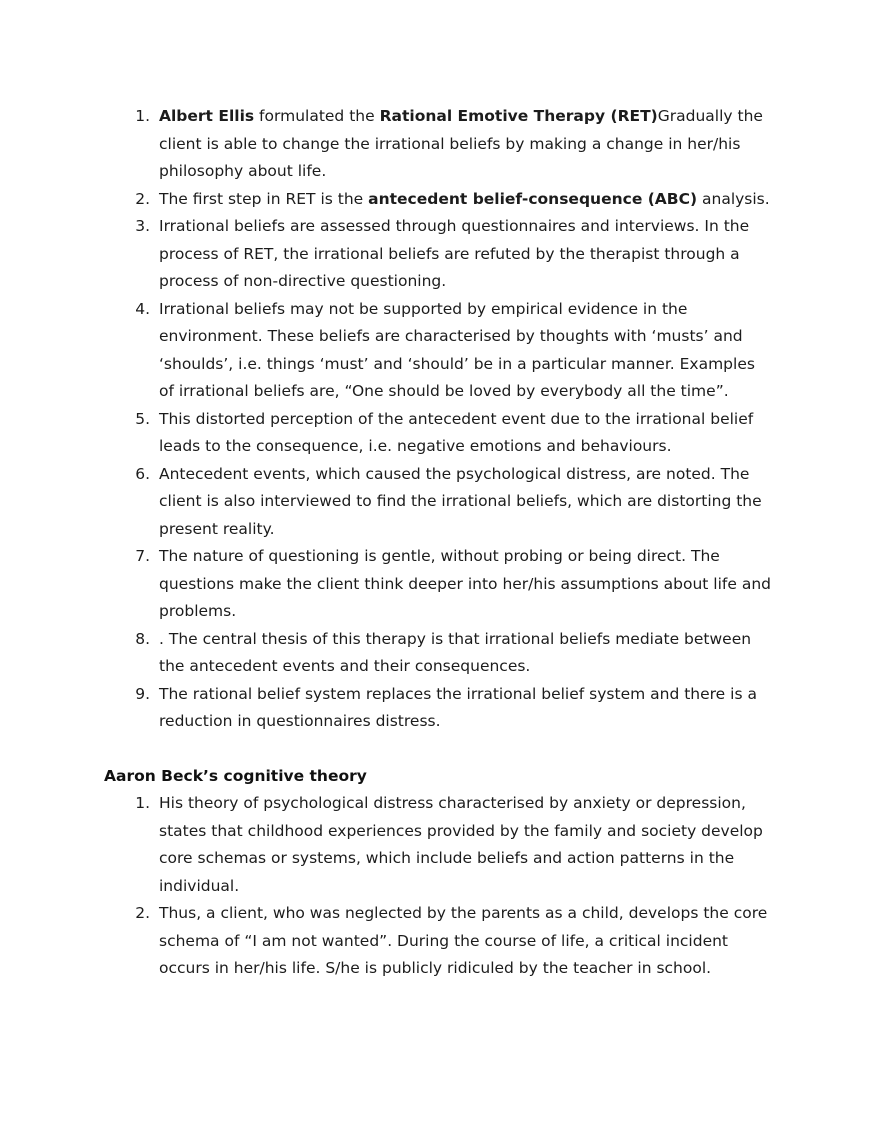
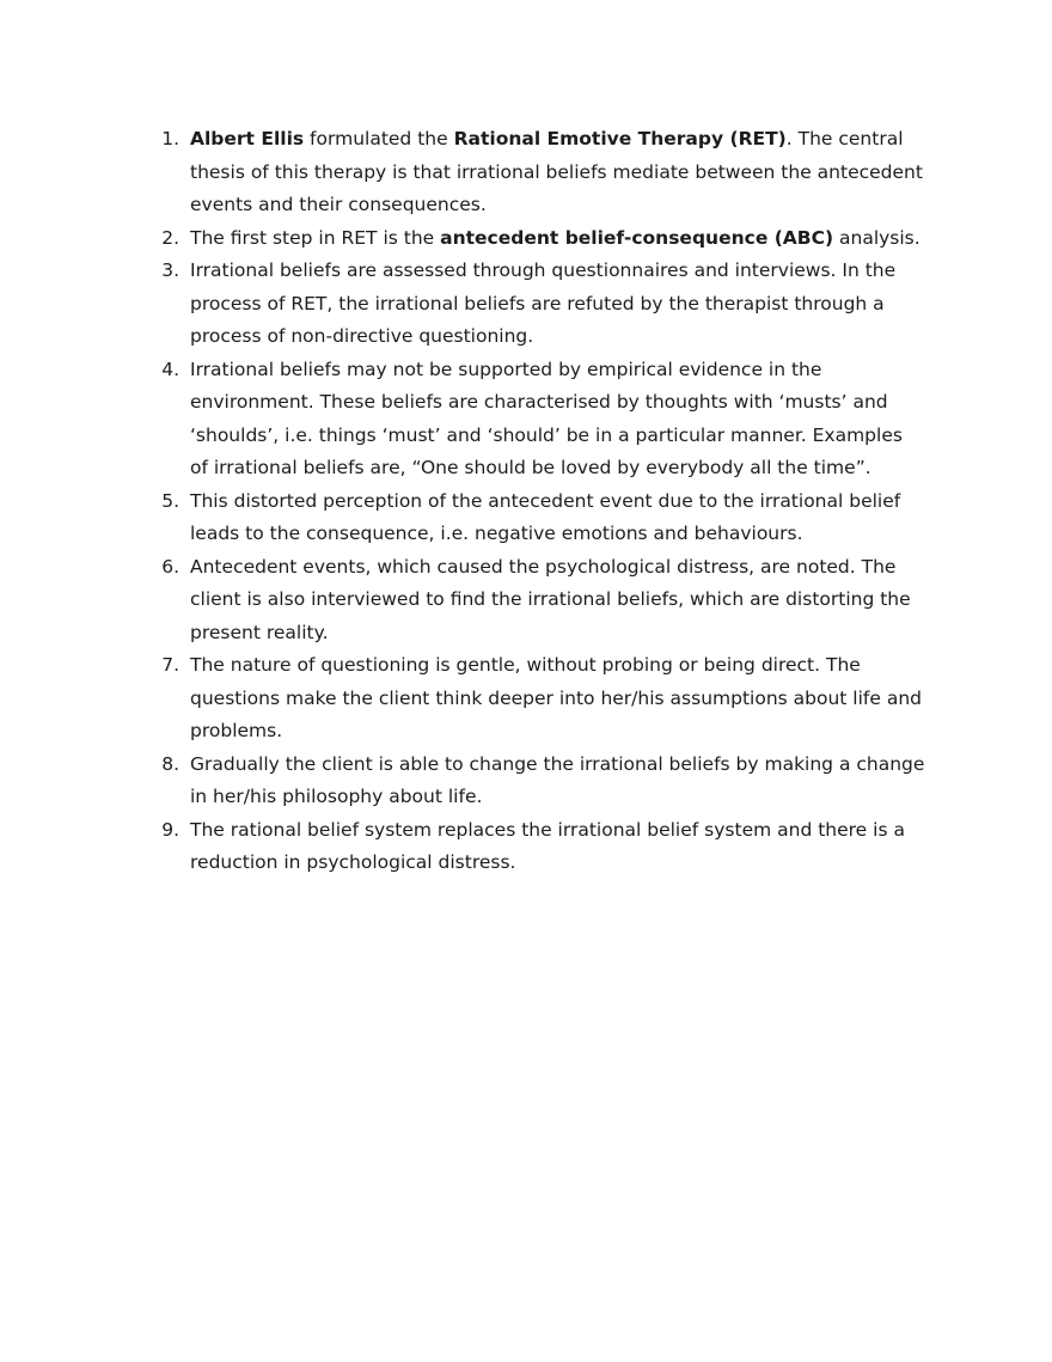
- Albert Ellis formulated the Rational Emotive Therapy (RET)Gradually the client is able to change the irrational beliefs by making a change in her/his philosophy about life.
+ Albert Ellis formulated the Rational Emotive Therapy (RET). The central thesis of this therapy is that irrational beliefs mediate between the antecedent events and their consequences.
  The first step in RET is the antecedent belief-consequence (ABC) analysis.
  Irrational beliefs are assessed through questionnaires and interviews. In the process of RET, the irrational beliefs are refuted by the therapist through a process of non-directive questioning.
  Irrational beliefs may not be supported by empirical evidence in the environment. These beliefs are characterised by thoughts with ‘musts’ and ‘shoulds’, i.e. things ‘must’ and ‘should’ be in a particular manner. Examples of irrational beliefs are, “One should be loved by everybody all the time”.
  This distorted perception of the antecedent event due to the irrational belief leads to the consequence, i.e. negative emotions and behaviours.
  Antecedent events, which caused the psychological distress, are noted. The client is also interviewed to find the irrational beliefs, which are distorting the present reality.
  The nature of questioning is gentle, without probing or being direct. The questions make the client think deeper into her/his assumptions about life and problems.
- . The central thesis of this therapy is that irrational beliefs mediate between the antecedent events and their consequences.
+ Gradually the client is able to change the irrational beliefs by making a change in her/his philosophy about life.
- The rational belief system replaces the irrational belief system and there is a reduction in questionnaires distress.
+ The rational belief system replaces the irrational belief system and there is a reduction in psychological distress.
- Aaron Beck’s cognitive theory
- His theory of psychological distress characterised by anxiety or depression, states that childhood experiences provided by the family and society develop core schemas or systems, which include beliefs and action patterns in the individual.
- Thus, a client, who was neglected by the parents as a child, develops the core schema of “I am not wanted”. During the course of life, a critical incident occurs in her/his life. S/he is publicly ridiculed by the teacher in school.
